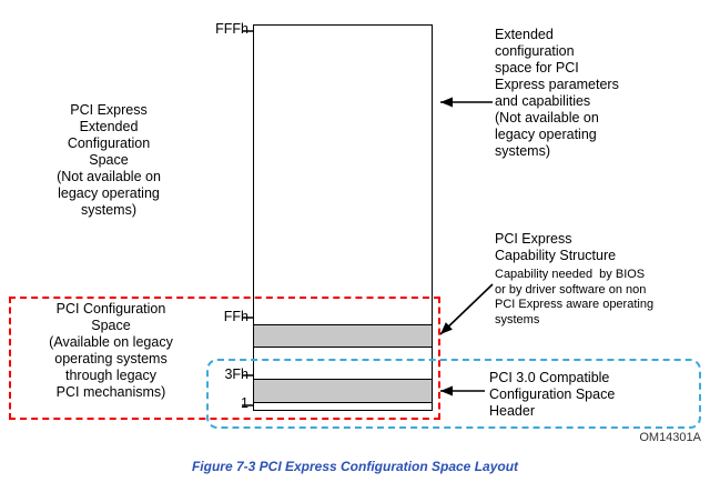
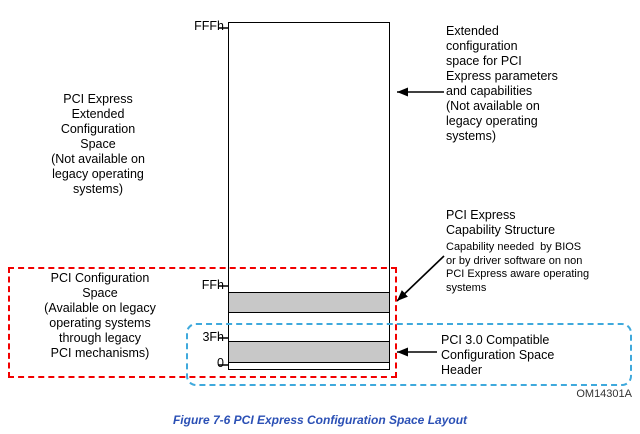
  FFFh
  FFh
  3Fh
- 1
+ 0
  PCI Express
  Extended
  Configuration
  Space
  (Not available on
  legacy operating
  systems)
  PCI Configuration
  Space
  (Available on legacy
  operating systems
  through legacy
  PCI mechanisms)
  Extended
  configuration
  space for PCI
  Express parameters
  and capabilities
  (Not available on
  legacy operating
  systems)
  PCI Express
  Capability Structure
  Capability needed by BIOS
  or by driver software on non
  PCI Express aware operating
  systems
  PCI 3.0 Compatible
  Configuration Space
  Header
  OM14301A
- Figure 7-3 PCI Express Configuration Space Layout
+ Figure 7-6 PCI Express Configuration Space Layout
